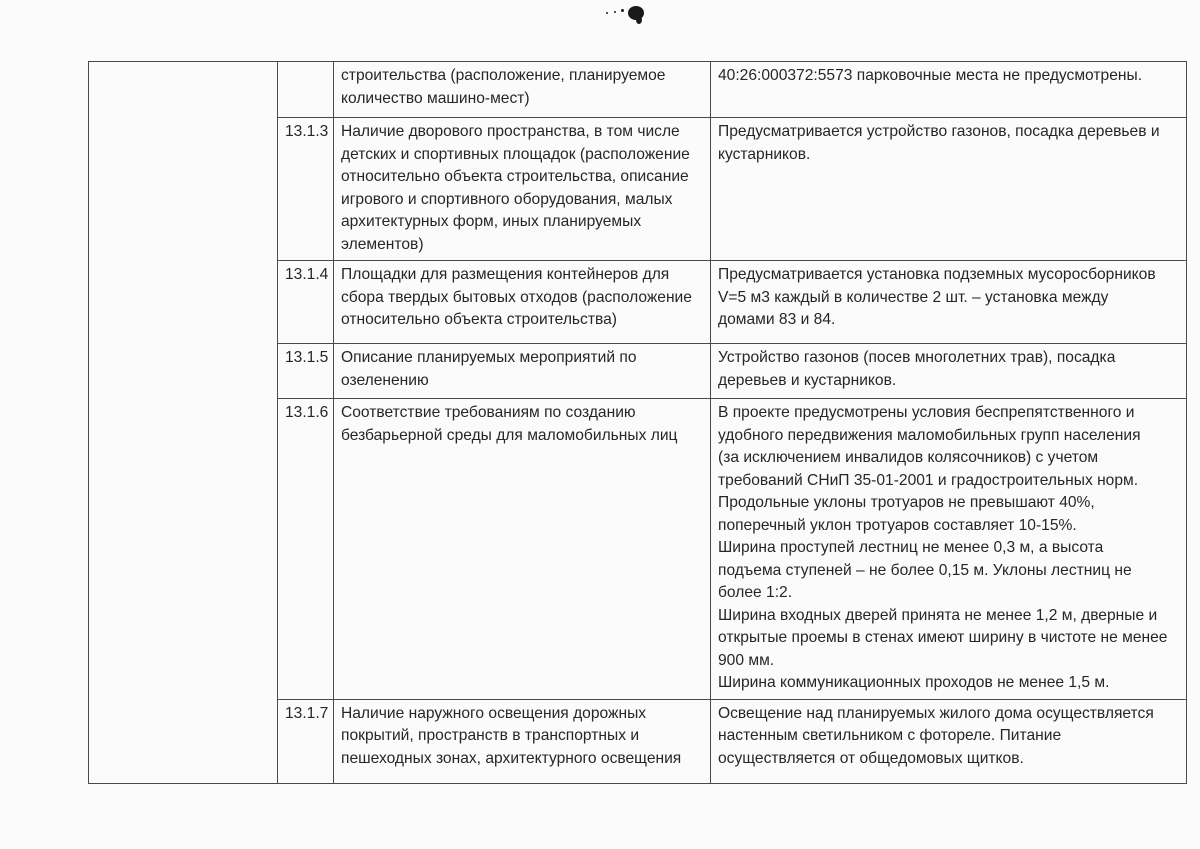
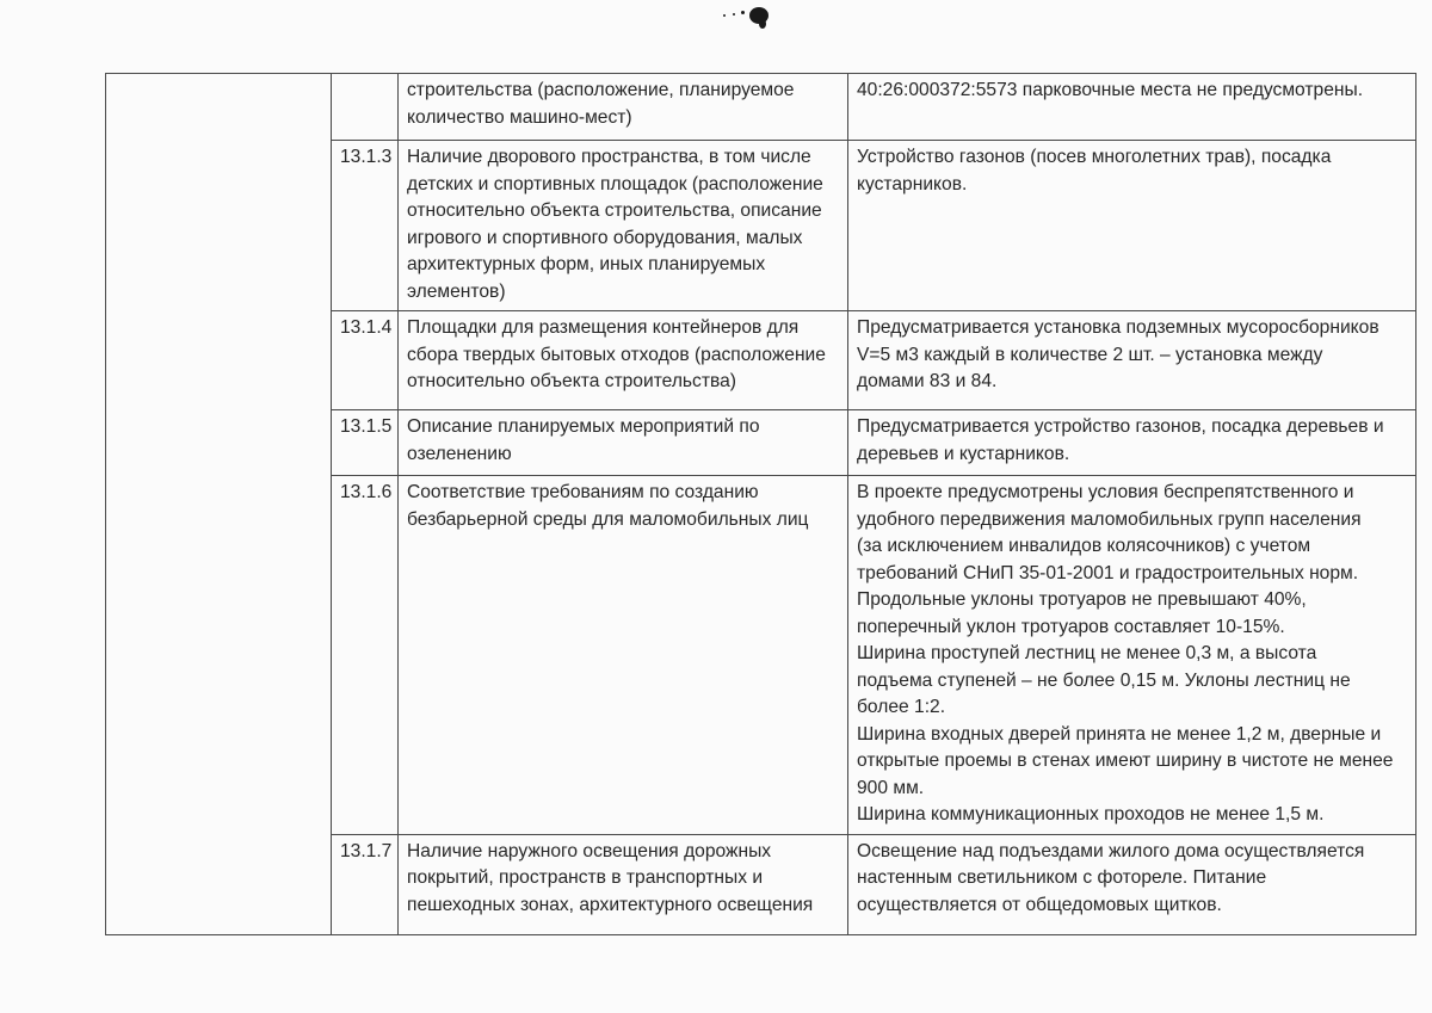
  		строительства (расположение, планируемое количество машино-мест)	40:26:000372:5573 парковочные места не предусмотрены.
- 13.1.3	Наличие дворового пространства, в том числе детских и спортивных площадок (расположение относительно объекта строительства, описание игрового и спортивного оборудования, малых архитектурных форм, иных планируемых элементов)	Предусматривается устройство газонов, посадка деревьев и кустарников.
+ 13.1.3	Наличие дворового пространства, в том числе детских и спортивных площадок (расположение относительно объекта строительства, описание игрового и спортивного оборудования, малых архитектурных форм, иных планируемых элементов)	Устройство газонов (посев многолетних трав), посадка кустарников.
  13.1.4	Площадки для размещения контейнеров для сбора твердых бытовых отходов (расположение относительно объекта строительства)	Предусматривается установка подземных мусоросборников V=5 м3 каждый в количестве 2 шт. – установка между домами 83 и 84.
- 13.1.5	Описание планируемых мероприятий по озеленению	Устройство газонов (посев многолетних трав), посадка деревьев и кустарников.
+ 13.1.5	Описание планируемых мероприятий по озеленению	Предусматривается устройство газонов, посадка деревьев и деревьев и кустарников.
  13.1.6	Соответствие требованиям по созданию безбарьерной среды для маломобильных лиц	В проекте предусмотрены условия беспрепятственного и удобного передвижения маломобильных групп населения (за исключением инвалидов колясочников) с учетом требований СНиП 35-01-2001 и градостроительных норм. Продольные уклоны тротуаров не превышают 40%, поперечный уклон тротуаров составляет 10-15%. Ширина проступей лестниц не менее 0,3 м, а высота подъема ступеней – не более 0,15 м. Уклоны лестниц не более 1:2. Ширина входных дверей принята не менее 1,2 м, дверные и открытые проемы в стенах имеют ширину в чистоте не менее 900 мм. Ширина коммуникационных проходов не менее 1,5 м.
- 13.1.7	Наличие наружного освещения дорожных покрытий, пространств в транспортных и пешеходных зонах, архитектурного освещения	Освещение над планируемых жилого дома осуществляется настенным светильником с фотореле. Питание осуществляется от общедомовых щитков.
+ 13.1.7	Наличие наружного освещения дорожных покрытий, пространств в транспортных и пешеходных зонах, архитектурного освещения	Освещение над подъездами жилого дома осуществляется настенным светильником с фотореле. Питание осуществляется от общедомовых щитков.
